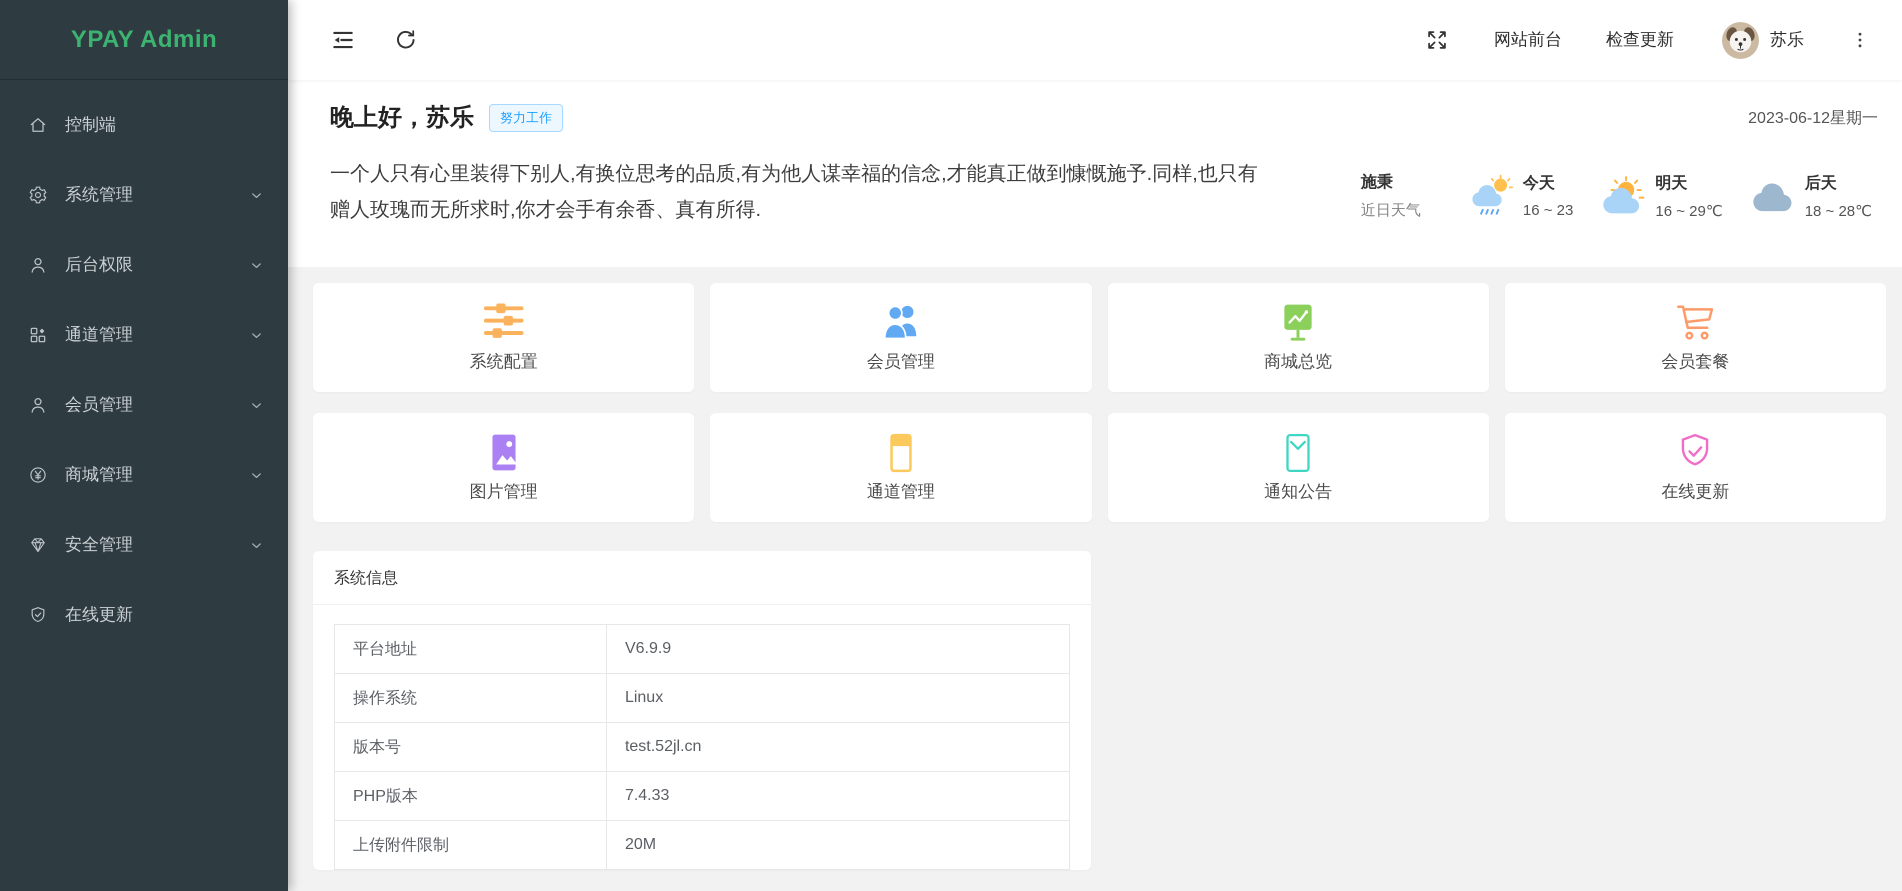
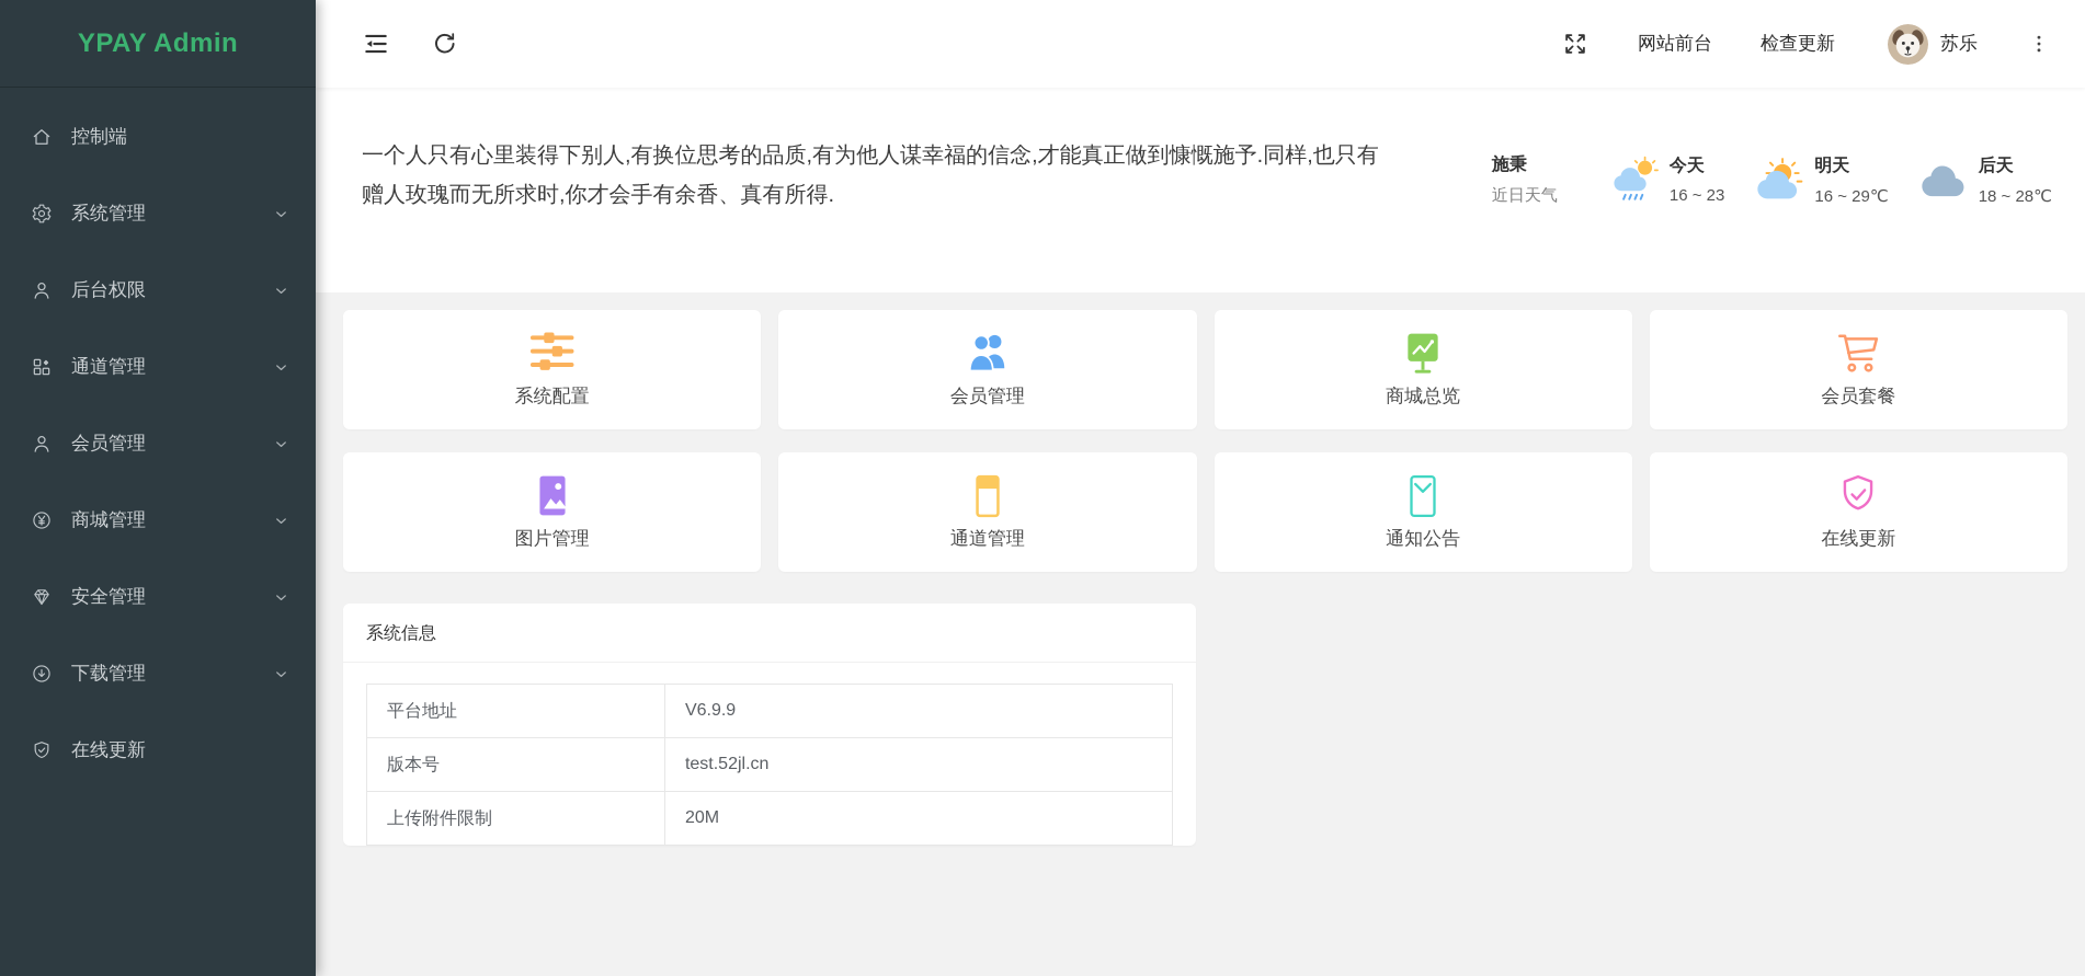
  YPAY Admin
  控制端
  系统管理
  后台权限
  通道管理
  会员管理
  商城管理
  安全管理
+ 下载管理
  在线更新
  网站前台
  检查更新
  苏乐
- 晚上好，苏乐
- 努力工作
- 2023-06-12星期一
  一个人只有心里装得下别人,有换位思考的品质,有为他人谋幸福的信念,才能真正做到慷慨施予.同样,也只有赠人玫瑰而无所求时,你才会手有余香、真有所得.
  施秉
  近日天气
  今天
  16 ~ 23
  明天
  16 ~ 29℃
  后天
  18 ~ 28℃
  系统配置
  会员管理
  商城总览
  会员套餐
  图片管理
  通道管理
  通知公告
  在线更新
  系统信息
  平台地址	V6.9.9
- 操作系统	Linux
  版本号	test.52jl.cn
- PHP版本	7.4.33
  上传附件限制	20M
